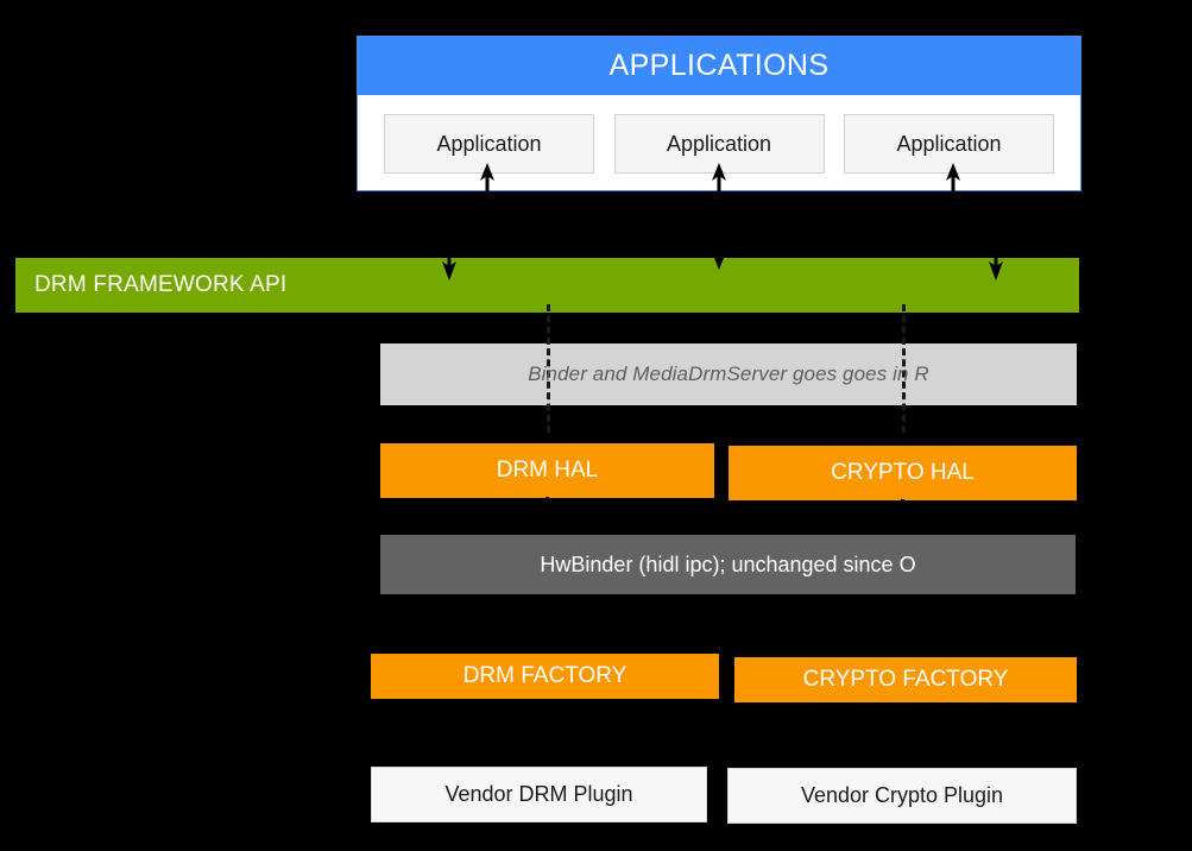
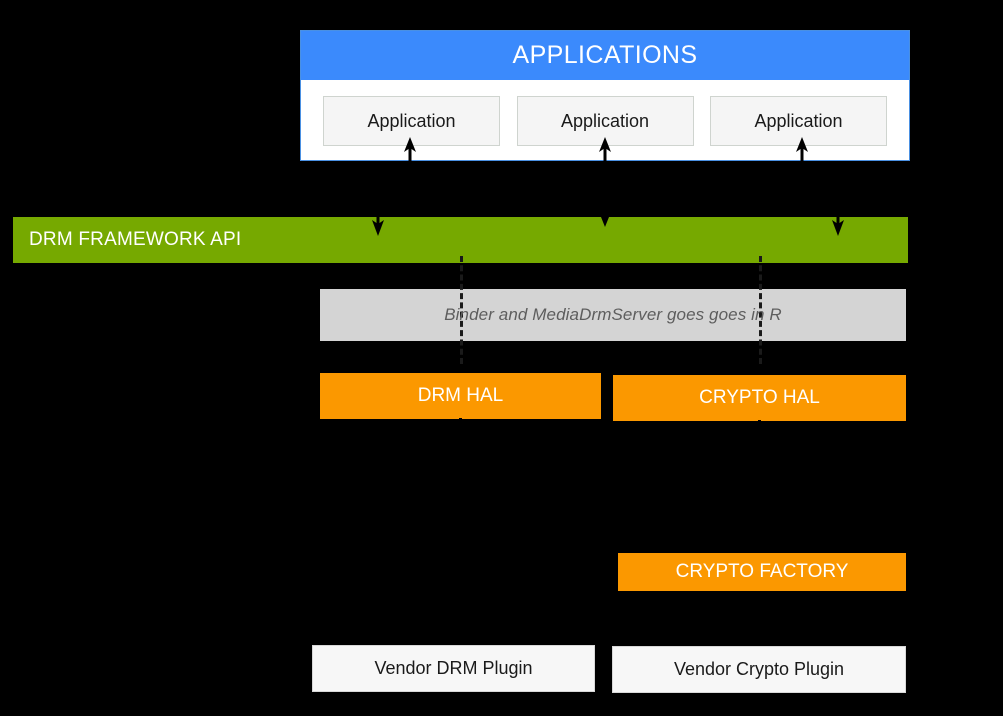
  APPLICATIONS
  Application
  Application
  Application
  DRM FRAMEWORK API
  Binder and MediaDrmServer goes goes in R
  DRM HAL
  CRYPTO HAL
- HwBinder (hidl ipc); unchanged since O
- DRM FACTORY
  CRYPTO FACTORY
  Vendor DRM Plugin
  Vendor Crypto Plugin
